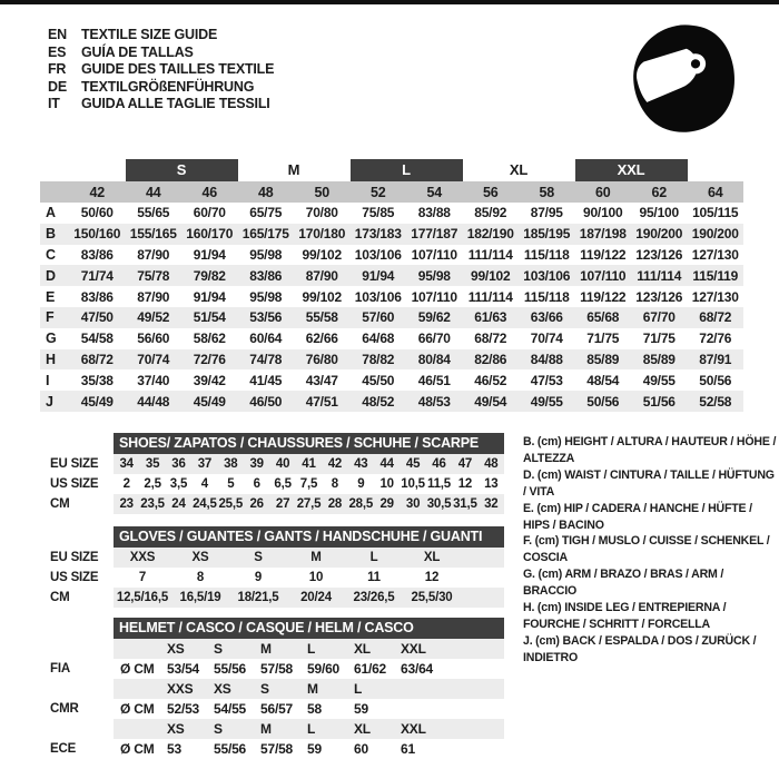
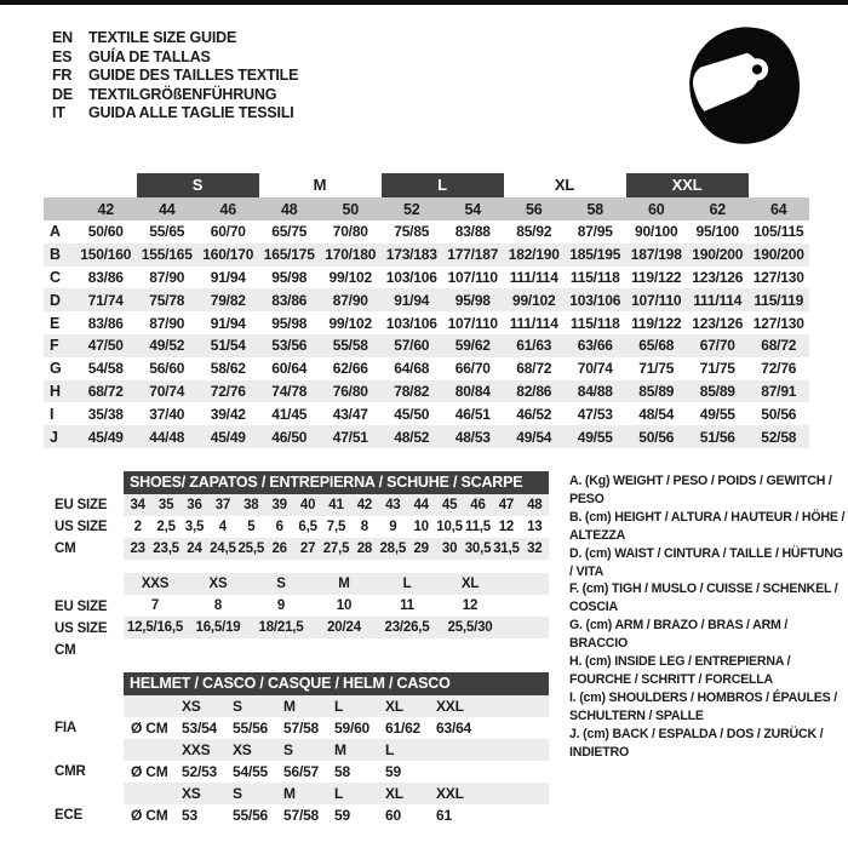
  EN
  TEXTILE SIZE GUIDE
  ES
  GUÍA DE TALLAS
  FR
  GUIDE DES TAILLES TEXTILE
  DE
  TEXTILGRÖßENFÜHRUNG
  IT
  GUIDA ALLE TAGLIE TESSILI
  S
  M
  L
  XL
  XXL
  42
  44
  46
  48
  50
  52
  54
  56
  58
  60
  62
  64
  A
  50/60
  55/65
  60/70
  65/75
  70/80
  75/85
  83/88
  85/92
  87/95
  90/100
  95/100
  105/115
  B
  150/160
  155/165
  160/170
  165/175
  170/180
  173/183
  177/187
  182/190
  185/195
  187/198
  190/200
  190/200
  C
  83/86
  87/90
  91/94
  95/98
  99/102
  103/106
  107/110
  111/114
  115/118
  119/122
  123/126
  127/130
  D
  71/74
  75/78
  79/82
  83/86
  87/90
  91/94
  95/98
  99/102
  103/106
  107/110
  111/114
  115/119
  E
  83/86
  87/90
  91/94
  95/98
  99/102
  103/106
  107/110
  111/114
  115/118
  119/122
  123/126
  127/130
  F
  47/50
  49/52
  51/54
  53/56
  55/58
  57/60
  59/62
  61/63
  63/66
  65/68
  67/70
  68/72
  G
  54/58
  56/60
  58/62
  60/64
  62/66
  64/68
  66/70
  68/72
  70/74
  71/75
  71/75
  72/76
  H
  68/72
  70/74
  72/76
  74/78
  76/80
  78/82
  80/84
  82/86
  84/88
  85/89
  85/89
  87/91
  I
  35/38
  37/40
  39/42
  41/45
  43/47
  45/50
  46/51
  46/52
  47/53
  48/54
  49/55
  50/56
  J
  45/49
  44/48
  45/49
  46/50
  47/51
  48/52
  48/53
  49/54
  49/55
  50/56
  51/56
  52/58
  EU SIZE
  US SIZE
  CM
- SHOES/ ZAPATOS / CHAUSSURES / SCHUHE / SCARPE
+ SHOES/ ZAPATOS / ENTREPIERNA / SCHUHE / SCARPE
  34
  35
  36
  37
  38
  39
  40
  41
  42
  43
  44
  45
  46
  47
  48
  2
  2,5
  3,5
  4
  5
  6
  6,5
  7,5
  8
  9
  10
  10,5
  11,5
  12
  13
  23
  23,5
  24
  24,5
  25,5
  26
  27
  27,5
  28
  28,5
  29
  30
  30,5
  31,5
  32
  EU SIZE
  US SIZE
  CM
- GLOVES / GUANTES / GANTS / HANDSCHUHE / GUANTI
  XXS
  XS
  S
  M
  L
  XL
  7
  8
  9
  10
  11
  12
  12,5/16,5
  16,5/19
  18/21,5
  20/24
  23/26,5
  25,5/30
  FIA
  CMR
  ECE
  HELMET / CASCO / CASQUE / HELM / CASCO
  XS
  S
  M
  L
  XL
  XXL
  Ø CM
  53/54
  55/56
  57/58
  59/60
  61/62
  63/64
  XXS
  XS
  S
  M
  L
  Ø CM
  52/53
  54/55
  56/57
  58
  59
  XS
  S
  M
  L
  XL
  XXL
  Ø CM
  53
  55/56
  57/58
  59
  60
  61
+ A. (Kg) WEIGHT / PESO / POIDS / GEWITCH / PESO
  B. (cm) HEIGHT / ALTURA / HAUTEUR / HÖHE / ALTEZZA
  D. (cm) WAIST / CINTURA / TAILLE / HÜFTUNG / VITA
- E. (cm) HIP / CADERA / HANCHE / HÜFTE / HIPS / BACINO
  F. (cm) TIGH / MUSLO / CUISSE / SCHENKEL / COSCIA
  G. (cm) ARM / BRAZO / BRAS / ARM / BRACCIO
  H. (cm) INSIDE LEG / ENTREPIERNA / FOURCHE / SCHRITT / FORCELLA
+ I. (cm) SHOULDERS / HOMBROS / ÉPAULES / SCHULTERN / SPALLE
  J. (cm) BACK / ESPALDA / DOS / ZURÜCK / INDIETRO
